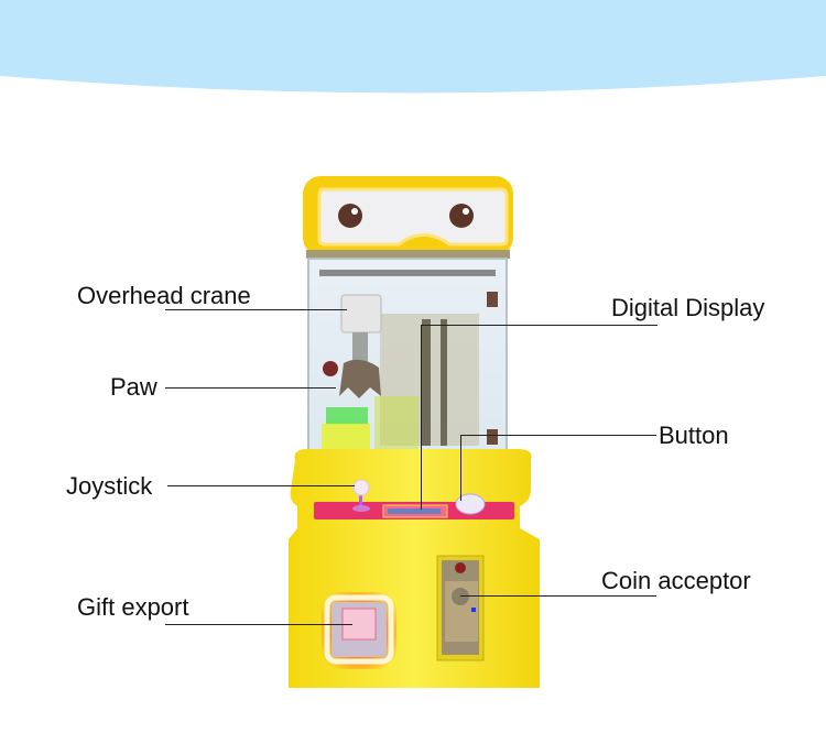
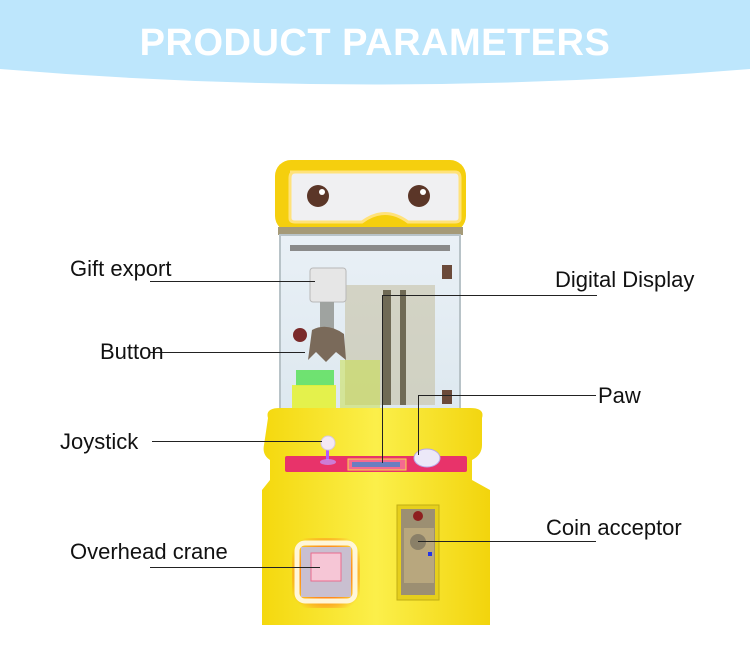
+ PRODUCT PARAMETERS
- Overhead crane
+ Gift export
- Paw
+ Button
  Joystick
- Gift export
+ Overhead crane
  Digital Display
- Button
+ Paw
  Coin acceptor
